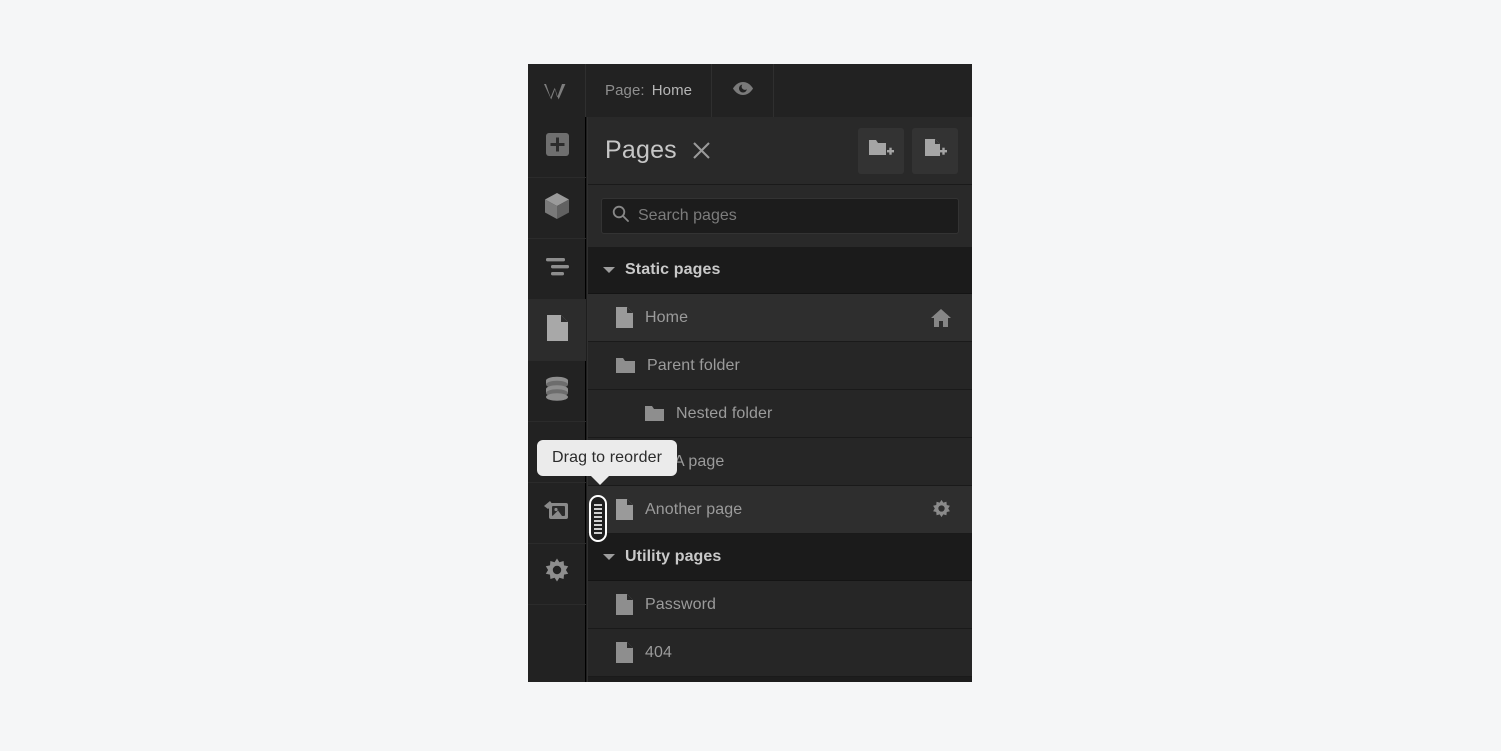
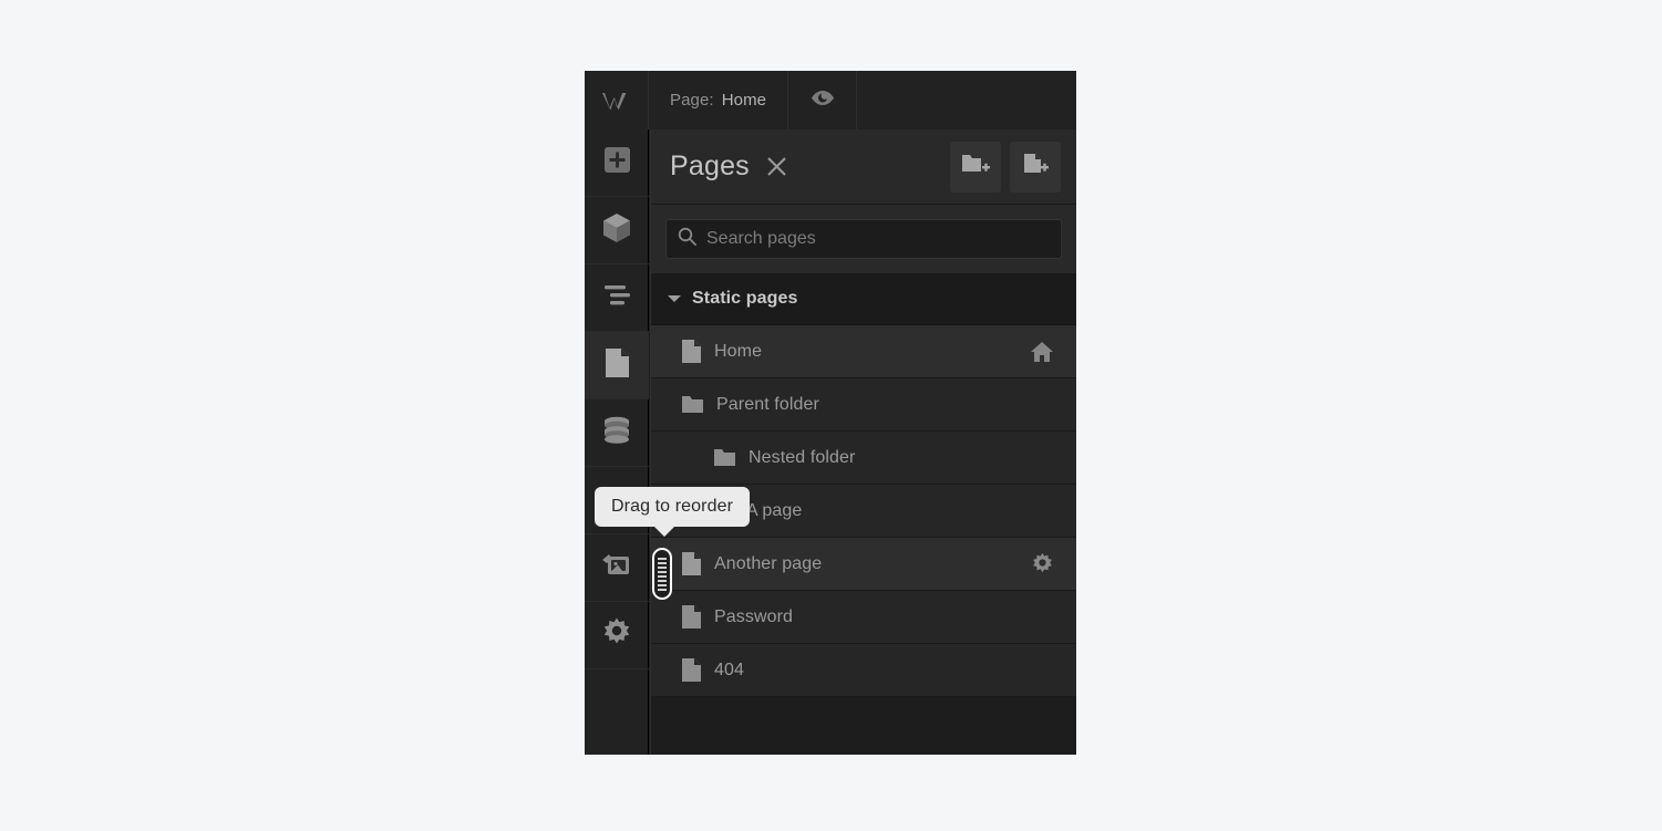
  Page:
  Home
  Pages
  Search pages
  Static pages
  Home
  Parent folder
  Nested folder
  A page
  Another page
- Utility pages
  Password
  404
  Drag to reorder
